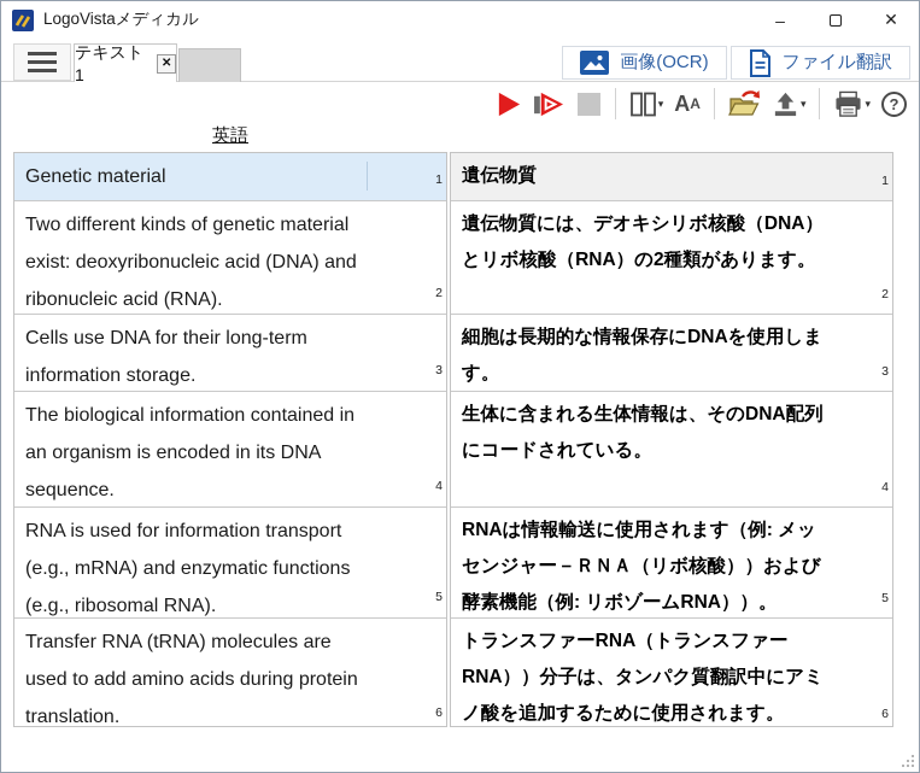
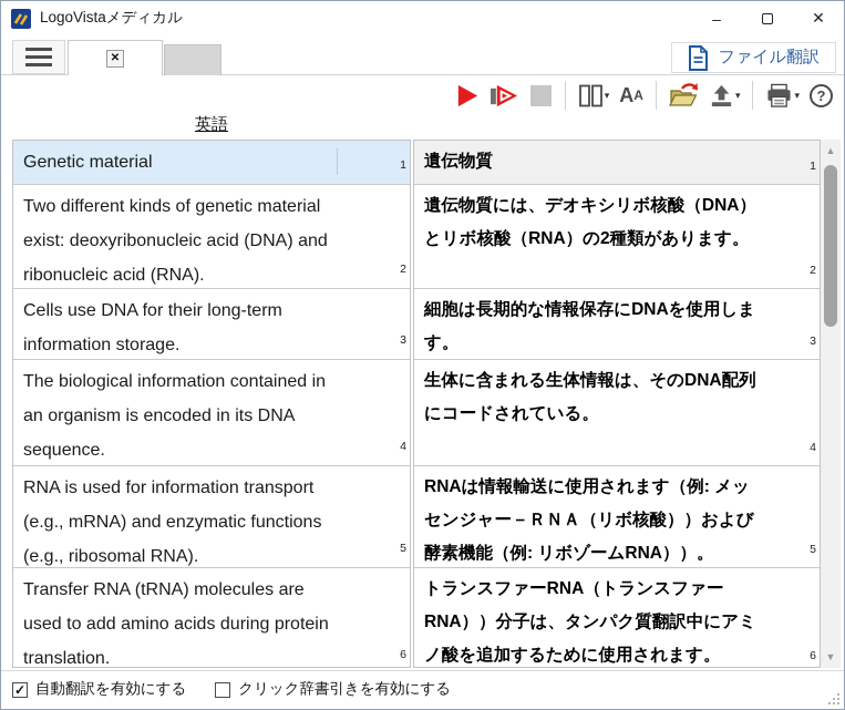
  LogoVistaメディカル
  –
  ✕
- テキスト1
  ✕
- 画像(OCR)
  ファイル翻訳
  ▾
  A
  A
  ▾
  ▾
  ?
  英語
  Genetic material
  1
  Two different kinds of genetic material
  exist: deoxyribonucleic acid (DNA) and
  ribonucleic acid (RNA).
  2
  Cells use DNA for their long-term
  information storage.
  3
  The biological information contained in
  an organism is encoded in its DNA
  sequence.
  4
  RNA is used for information transport
  (e.g., mRNA) and enzymatic functions
  (e.g., ribosomal RNA).
  5
  Transfer RNA (tRNA) molecules are
  used to add amino acids during protein
  translation.
  6
  遺伝物質
  1
  遺伝物質には、デオキシリボ核酸（DNA）
  とリボ核酸（RNA）の2種類があります。
  2
  細胞は長期的な情報保存にDNAを使用しま
  す。
  3
  生体に含まれる生体情報は、そのDNA配列
  にコードされている。
  4
  RNAは情報輸送に使用されます（例: メッ
  センジャー－ＲＮＡ（リボ核酸））および
  酵素機能（例: リボゾームRNA））。
  5
  トランスファーRNA（トランスファー
  RNA））分子は、タンパク質翻訳中にアミ
  ノ酸を追加するために使用されます。
  6
+ ▲
+ ▼
+ ✓
+ 自動翻訳を有効にする
+ クリック辞書引きを有効にする
